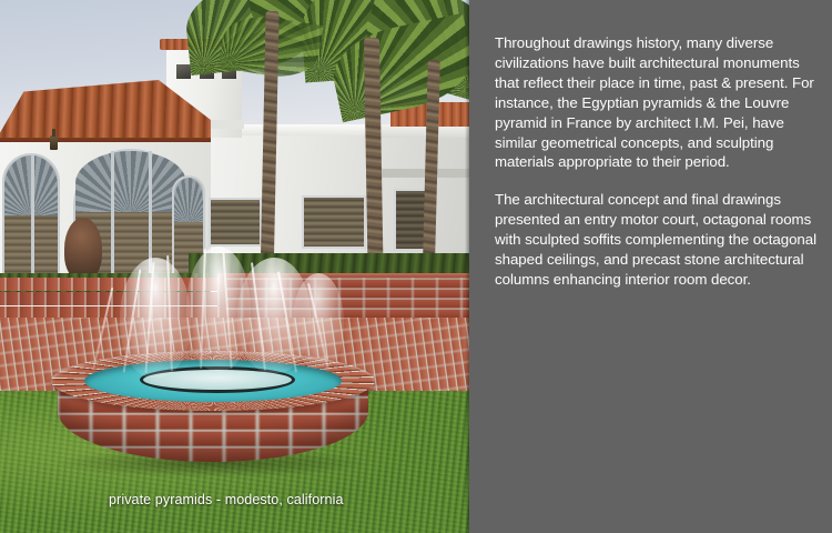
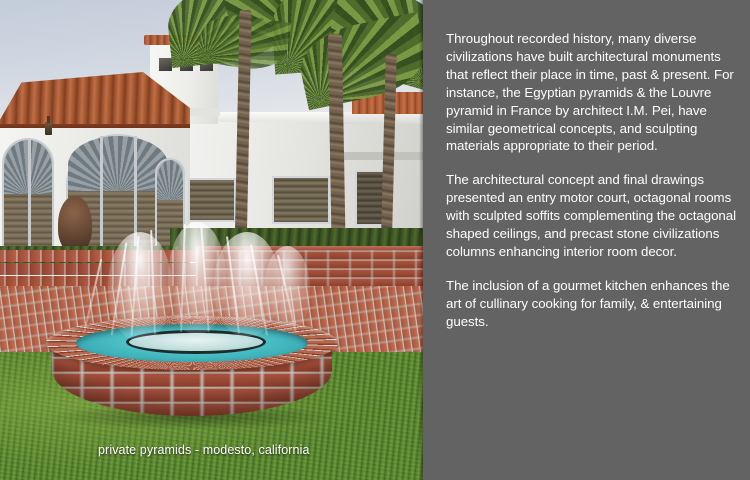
  private pyramids - modesto, california
- Throughout drawings history, many diverse civilizations have built architectural monuments that reflect their place in time, past & present. For instance, the Egyptian pyramids & the Louvre pyramid in France by architect I.M. Pei, have similar geometrical concepts, and sculpting materials appropriate to their period.
+ Throughout recorded history, many diverse civilizations have built architectural monuments that reflect their place in time, past & present. For instance, the Egyptian pyramids & the Louvre pyramid in France by architect I.M. Pei, have similar geometrical concepts, and sculpting materials appropriate to their period.
- The architectural concept and final drawings presented an entry motor court, octagonal rooms with sculpted soffits complementing the octagonal shaped ceilings, and precast stone architectural columns enhancing interior room decor.
+ The architectural concept and final drawings presented an entry motor court, octagonal rooms with sculpted soffits complementing the octagonal shaped ceilings, and precast stone civilizations columns enhancing interior room decor.
+ The inclusion of a gourmet kitchen enhances the art of cullinary cooking for family, & entertaining guests.
